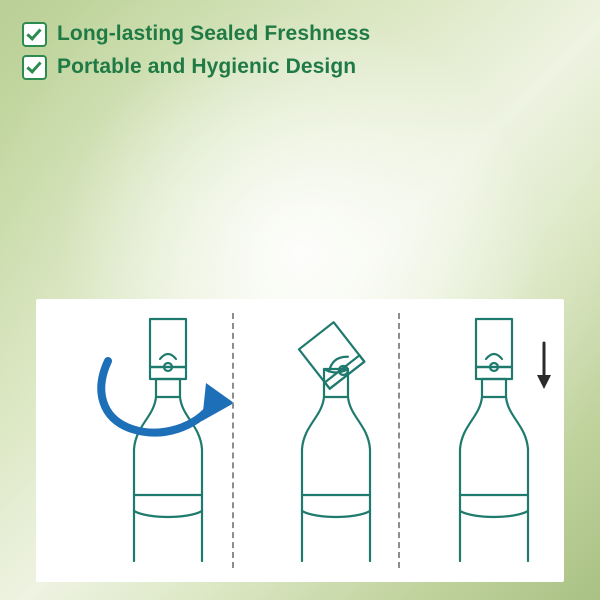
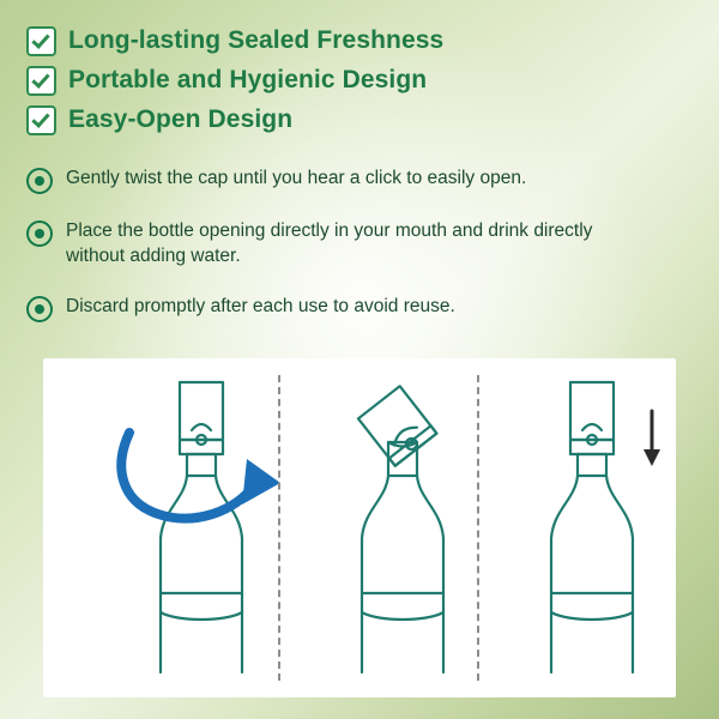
  Long-lasting Sealed Freshness
  Portable and Hygienic Design
+ Easy-Open Design
+ Gently twist the cap until you hear a click to easily open.
+ Place the bottle opening directly in your mouth and drink directly without adding water.
+ Discard promptly after each use to avoid reuse.
